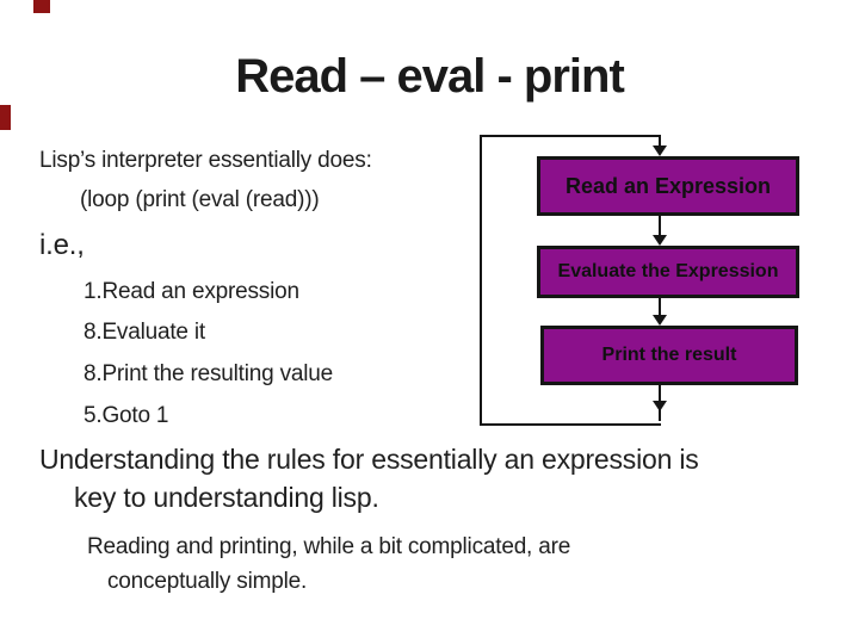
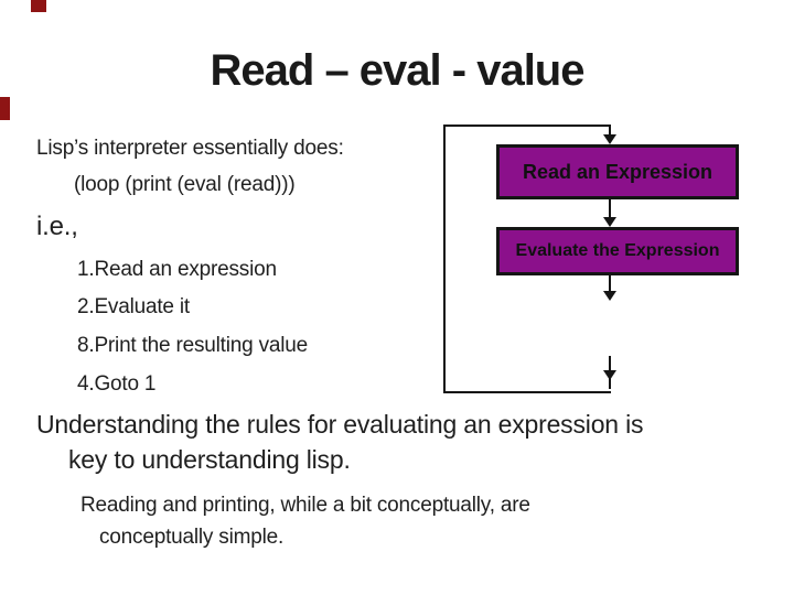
- Read – eval - print
+ Read – eval - value
  Lisp’s interpreter essentially does:
  (loop (print (eval (read)))
  i.e.,
  1.Read an expression
- 8.Evaluate it
+ 2.Evaluate it
  8.Print the resulting value
- 5.Goto 1
+ 4.Goto 1
- Understanding the rules for essentially an expression is
+ Understanding the rules for evaluating an expression is
  key to understanding lisp.
- Reading and printing, while a bit complicated, are
+ Reading and printing, while a bit conceptually, are
  conceptually simple.
  Read an Expression
  Evaluate the Expression
- Print the result
